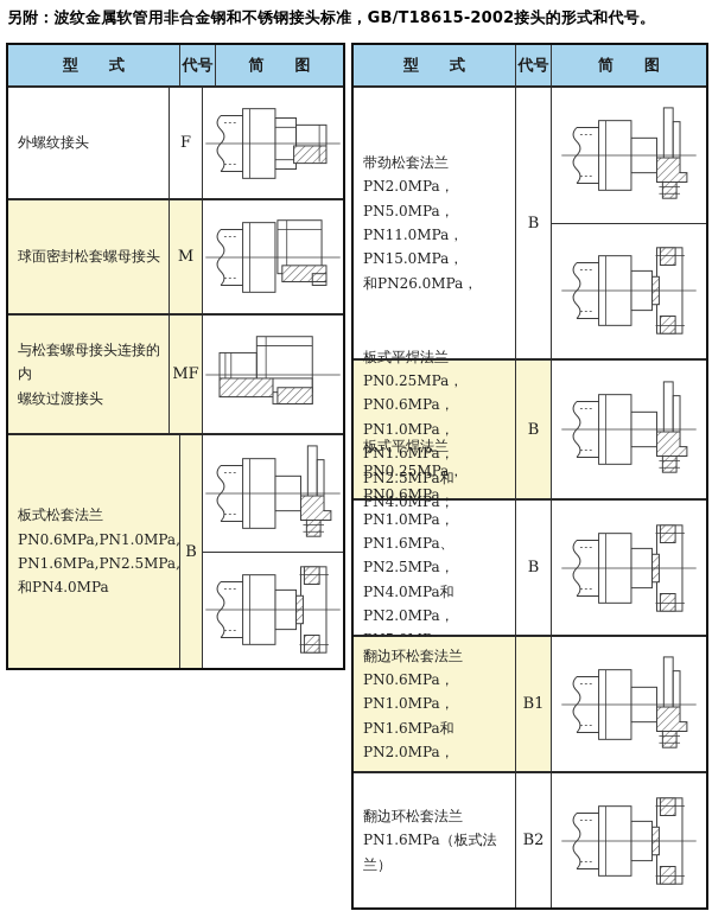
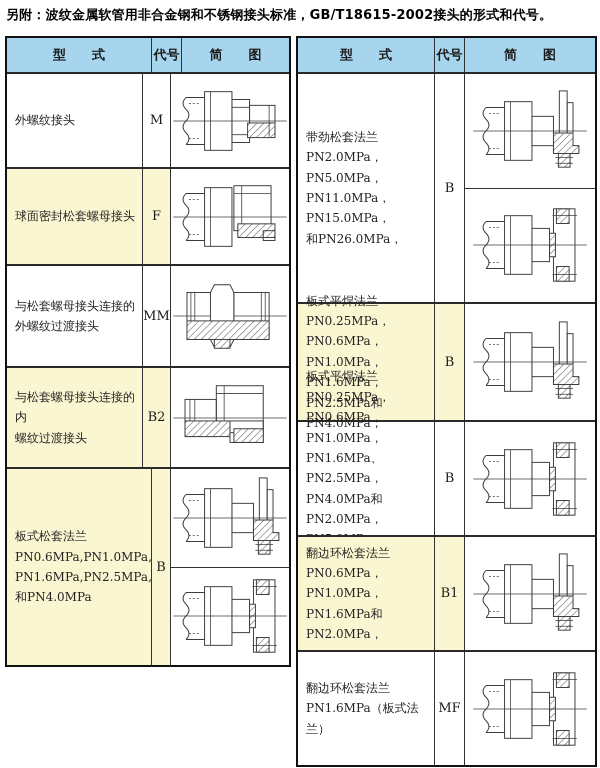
  另附：波纹金属软管用非合金钢和不锈钢接头标准，GB/T18615-2002接头的形式和代号。
  型 式
  代号
  简 图
  外螺纹接头
- F
+ M
  球面密封松套螺母接头
- M
+ F
+ 与松套螺母接头连接的
+ 外螺纹过渡接头
+ MM
  与松套螺母接头连接的内
  螺纹过渡接头
- MF
+ B2
  板式松套法兰
  PN0.6MPa,PN1.0MPa,
  PN1.6MPa,PN2.5MPa,
  和PN4.0MPa
  B
  型 式
  代号
  简 图
  带劲松套法兰
  PN2.0MPa， PN5.0MPa，
  PN11.0MPa， PN15.0MPa，
  和PN26.0MPa，
  B
  板式平焊法兰
  PN0.25MPa， PN0.6MPa，
  PN1.0MPa， PN1.6MPa，
  B
  板式平焊法兰
  PN0.25MPa， PN0.6MPa，
  PN1.0MPa， PN1.6MPa、
  PN2.5MPa， PN4.0MPa和
  B
  翻边环松套法兰
  PN0.6MPa， PN1.0MPa，
  PN1.6MPa和PN2.0MPa，
  B1
  翻边环松套法兰
  PN1.6MPa（板式法兰）
- B2
+ MF
